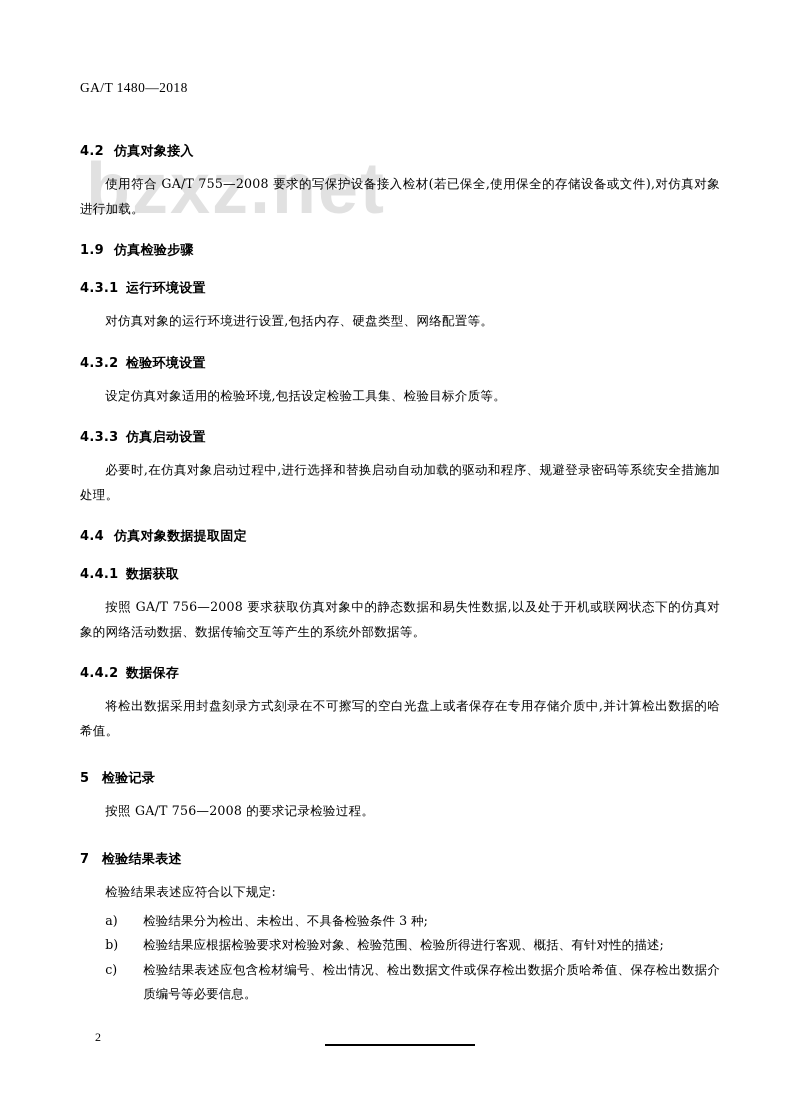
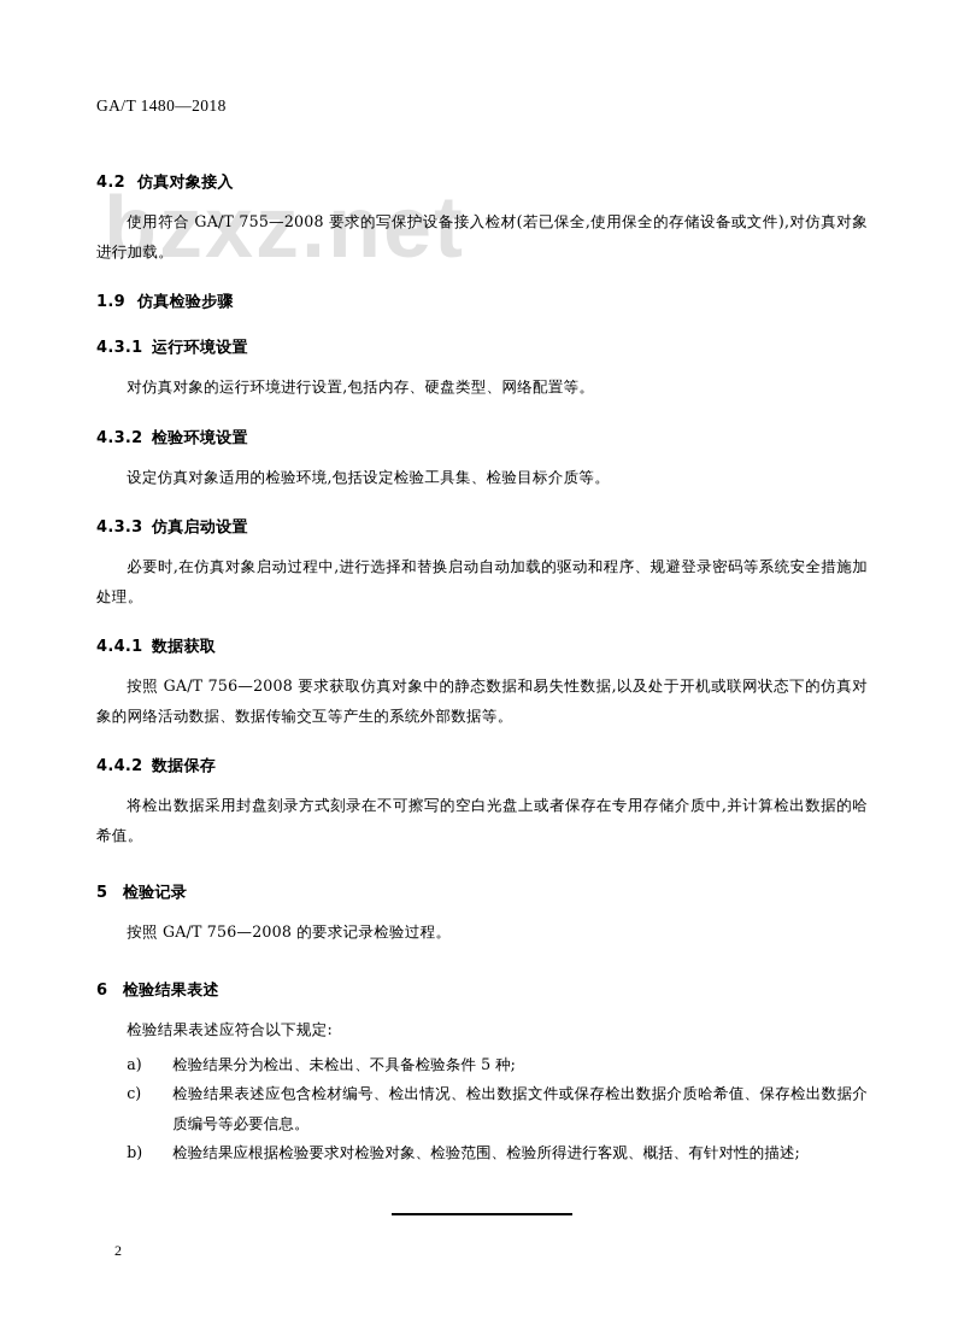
  bzxz.net
  GA/T 1480—2018
  4.2 仿真对象接入
  使用符合 GA/T 755—2008 要求的写保护设备接入检材(若已保全,使用保全的存储设备或文件),对仿真对象进行加载。
  1.9 仿真检验步骤
  4.3.1 运行环境设置
  对仿真对象的运行环境进行设置,包括内存、硬盘类型、网络配置等。
  4.3.2 检验环境设置
  设定仿真对象适用的检验环境,包括设定检验工具集、检验目标介质等。
  4.3.3 仿真启动设置
  必要时,在仿真对象启动过程中,进行选择和替换启动自动加载的驱动和程序、规避登录密码等系统安全措施加处理。
- 4.4 仿真对象数据提取固定
  4.4.1 数据获取
  按照 GA/T 756—2008 要求获取仿真对象中的静态数据和易失性数据,以及处于开机或联网状态下的仿真对象的网络活动数据、数据传输交互等产生的系统外部数据等。
  4.4.2 数据保存
  将检出数据采用封盘刻录方式刻录在不可擦写的空白光盘上或者保存在专用存储介质中,并计算检出数据的哈希值。
  5 检验记录
  按照 GA/T 756—2008 的要求记录检验过程。
- 7 检验结果表述
+ 6 检验结果表述
  检验结果表述应符合以下规定:
  a)
- 检验结果分为检出、未检出、不具备检验条件 3 种;
+ 检验结果分为检出、未检出、不具备检验条件 5 种;
- b)
+ c)
- 检验结果应根据检验要求对检验对象、检验范围、检验所得进行客观、概括、有针对性的描述;
+ 检验结果表述应包含检材编号、检出情况、检出数据文件或保存检出数据介质哈希值、保存检出数据介质编号等必要信息。
- c)
+ b)
- 检验结果表述应包含检材编号、检出情况、检出数据文件或保存检出数据介质哈希值、保存检出数据介质编号等必要信息。
+ 检验结果应根据检验要求对检验对象、检验范围、检验所得进行客观、概括、有针对性的描述;
  2
